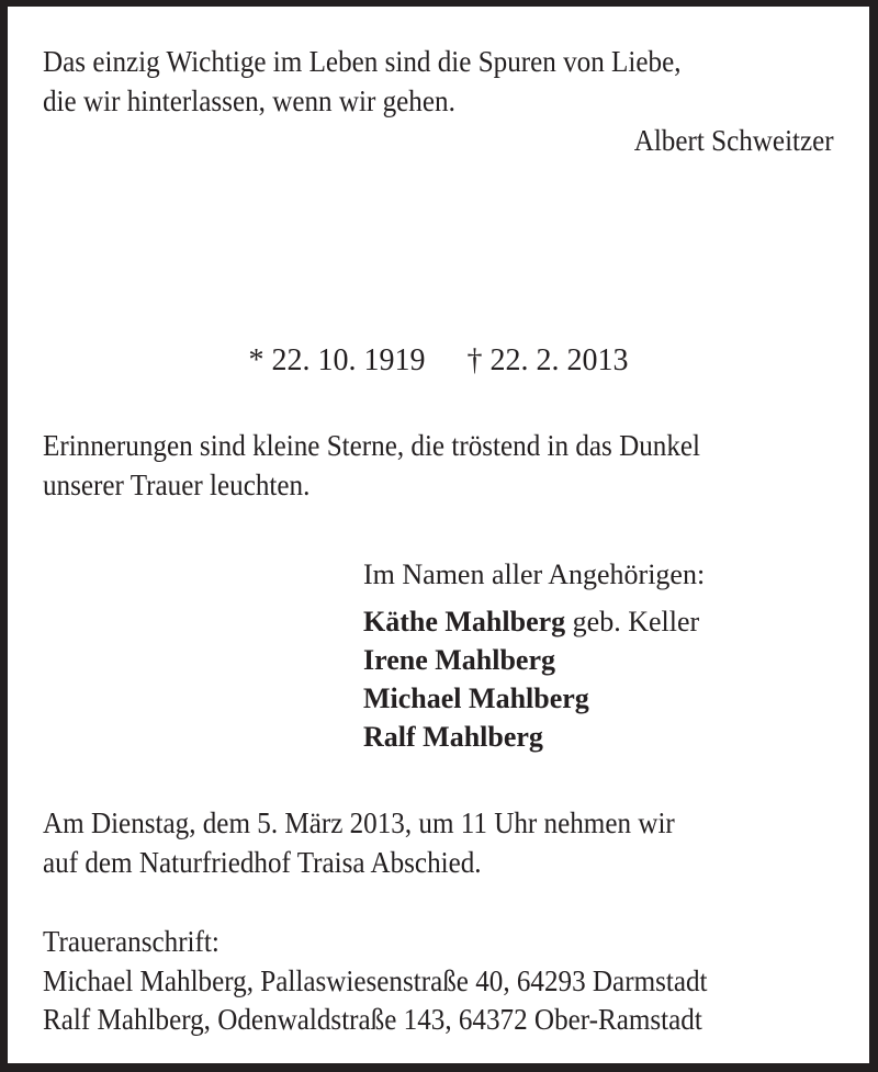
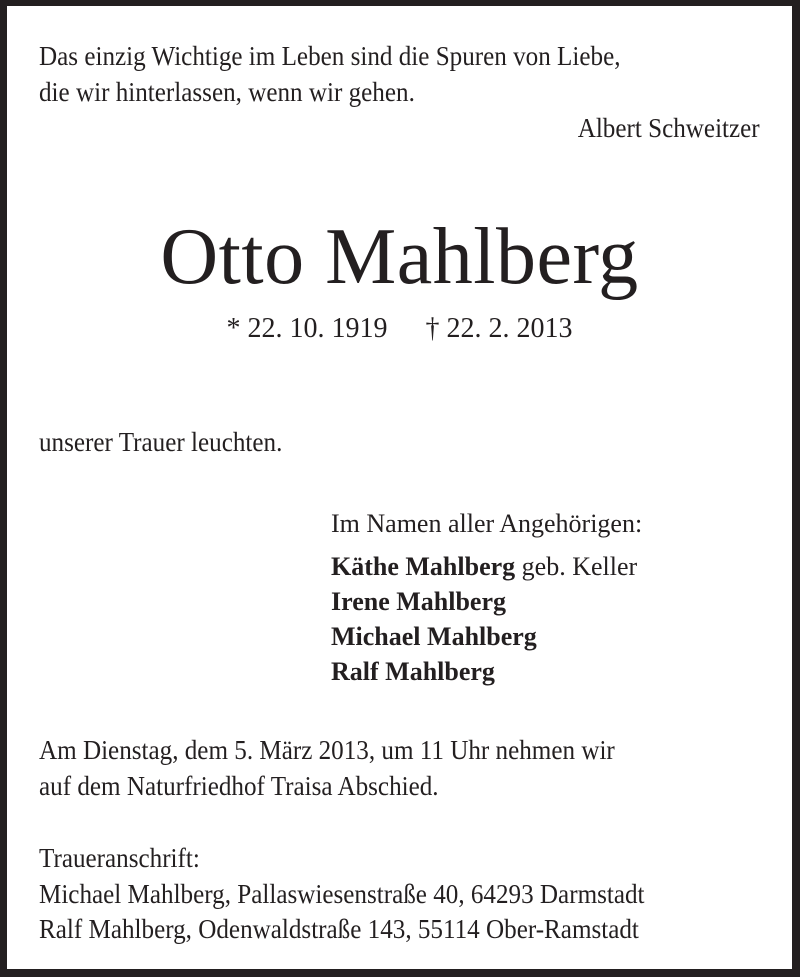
  Das einzig Wichtige im Leben sind die Spuren von Liebe,
  die wir hinterlassen, wenn wir gehen.
  Albert Schweitzer
+ Otto Mahlberg
  * 22. 10. 1919 † 22. 2. 2013
- Erinnerungen sind kleine Sterne, die tröstend in das Dunkel
  unserer Trauer leuchten.
  Im Namen aller Angehörigen:
  Käthe Mahlberg geb. Keller
  Irene Mahlberg
  Michael Mahlberg
  Ralf Mahlberg
  Am Dienstag, dem 5. März 2013, um 11 Uhr nehmen wir
  auf dem Naturfriedhof Traisa Abschied.
  Traueranschrift:
  Michael Mahlberg, Pallaswiesenstraße 40, 64293 Darmstadt
- Ralf Mahlberg, Odenwaldstraße 143, 64372 Ober-Ramstadt
+ Ralf Mahlberg, Odenwaldstraße 143, 55114 Ober-Ramstadt
